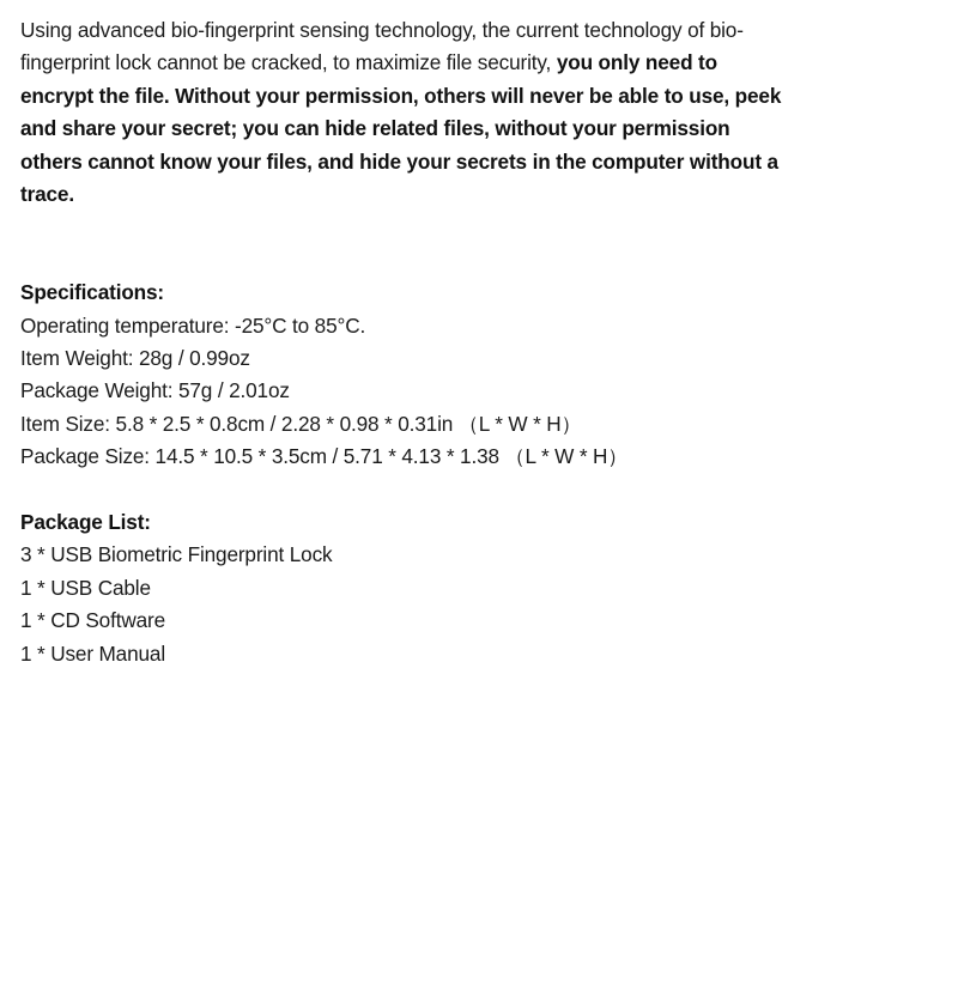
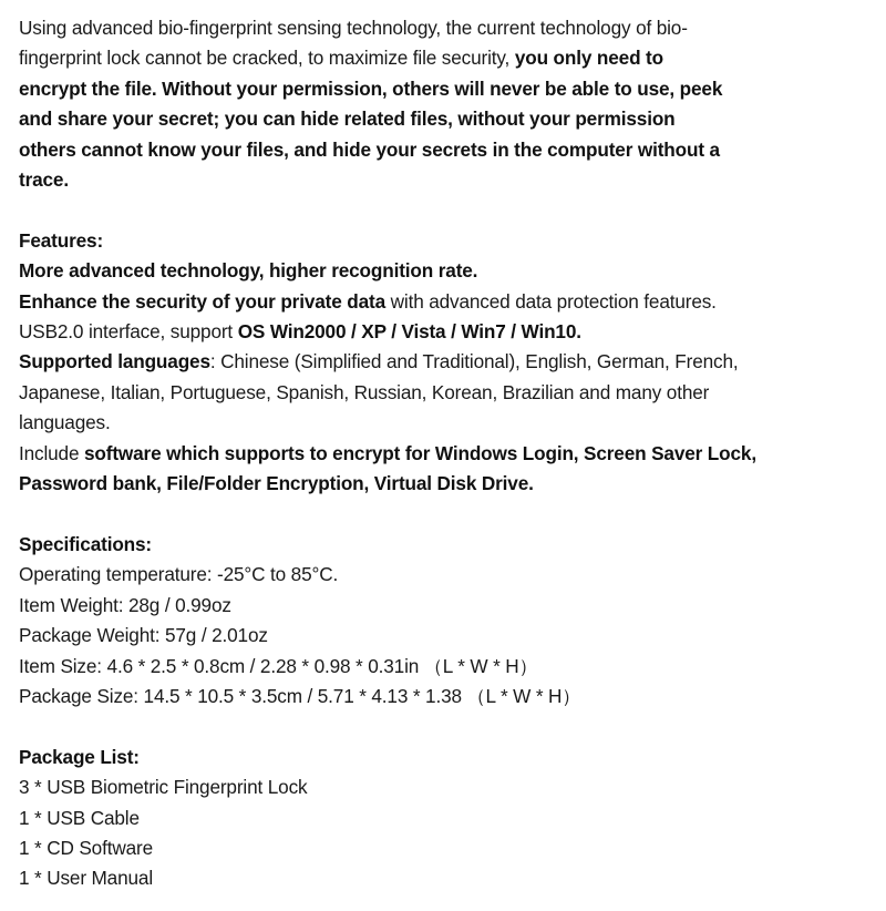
  Using advanced bio-fingerprint sensing technology, the current technology of bio-
  fingerprint lock cannot be cracked, to maximize file security, you only need to
  encrypt the file. Without your permission, others will never be able to use, peek
  and share your secret; you can hide related files, without your permission
  others cannot know your files, and hide your secrets in the computer without a
  trace.
+ Features:
+ More advanced technology, higher recognition rate.
+ Enhance the security of your private data with advanced data protection features.
+ USB2.0 interface, support OS Win2000 / XP / Vista / Win7 / Win10.
+ Supported languages: Chinese (Simplified and Traditional), English, German, French,
+ Japanese, Italian, Portuguese, Spanish, Russian, Korean, Brazilian and many other
+ languages.
+ Include software which supports to encrypt for Windows Login, Screen Saver Lock,
+ Password bank, File/Folder Encryption, Virtual Disk Drive.
  Specifications:
  Operating temperature: -25°C to 85°C.
  Item Weight: 28g / 0.99oz
  Package Weight: 57g / 2.01oz
- Item Size: 5.8 * 2.5 * 0.8cm / 2.28 * 0.98 * 0.31in （L * W * H）
+ Item Size: 4.6 * 2.5 * 0.8cm / 2.28 * 0.98 * 0.31in （L * W * H）
  Package Size: 14.5 * 10.5 * 3.5cm / 5.71 * 4.13 * 1.38 （L * W * H）
  Package List:
  3 * USB Biometric Fingerprint Lock
  1 * USB Cable
  1 * CD Software
  1 * User Manual
